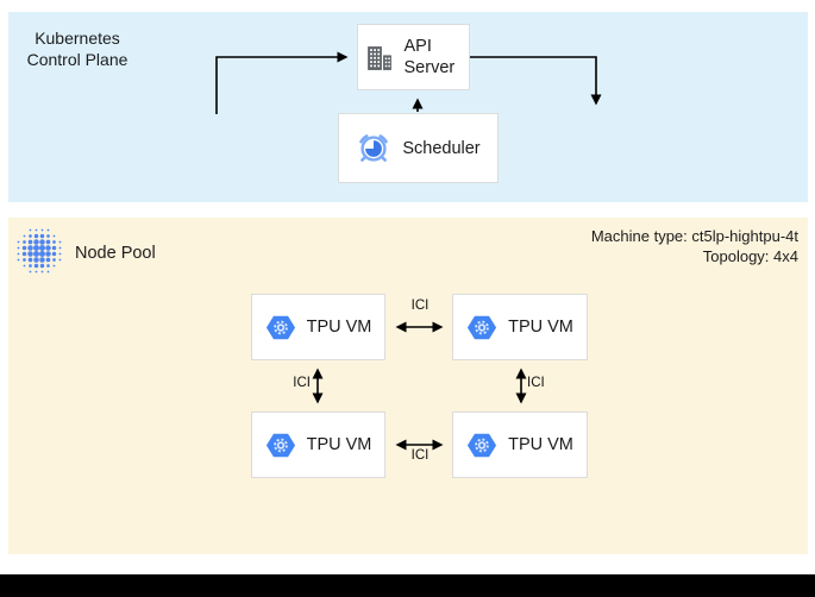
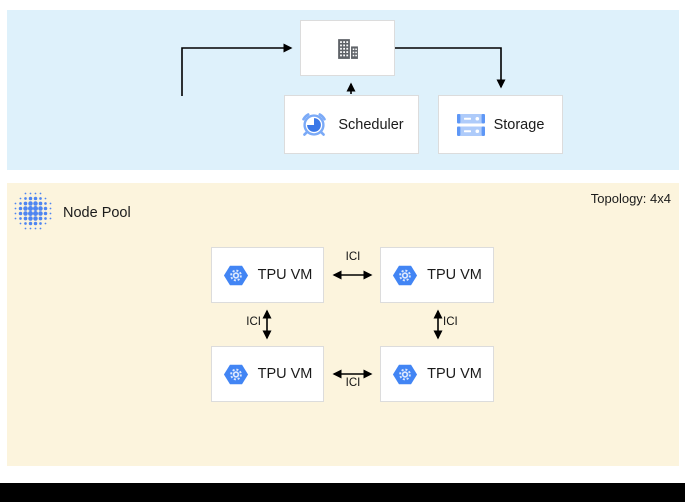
- Kubernetes Control Plane
  Node Pool
- Machine type: ct5lp-hightpu-4t
  Topology: 4x4
- API Server
  Scheduler
+ Storage
  TPU VM
  TPU VM
  TPU VM
  TPU VM
  ICI
  ICI
  ICI
  ICI
